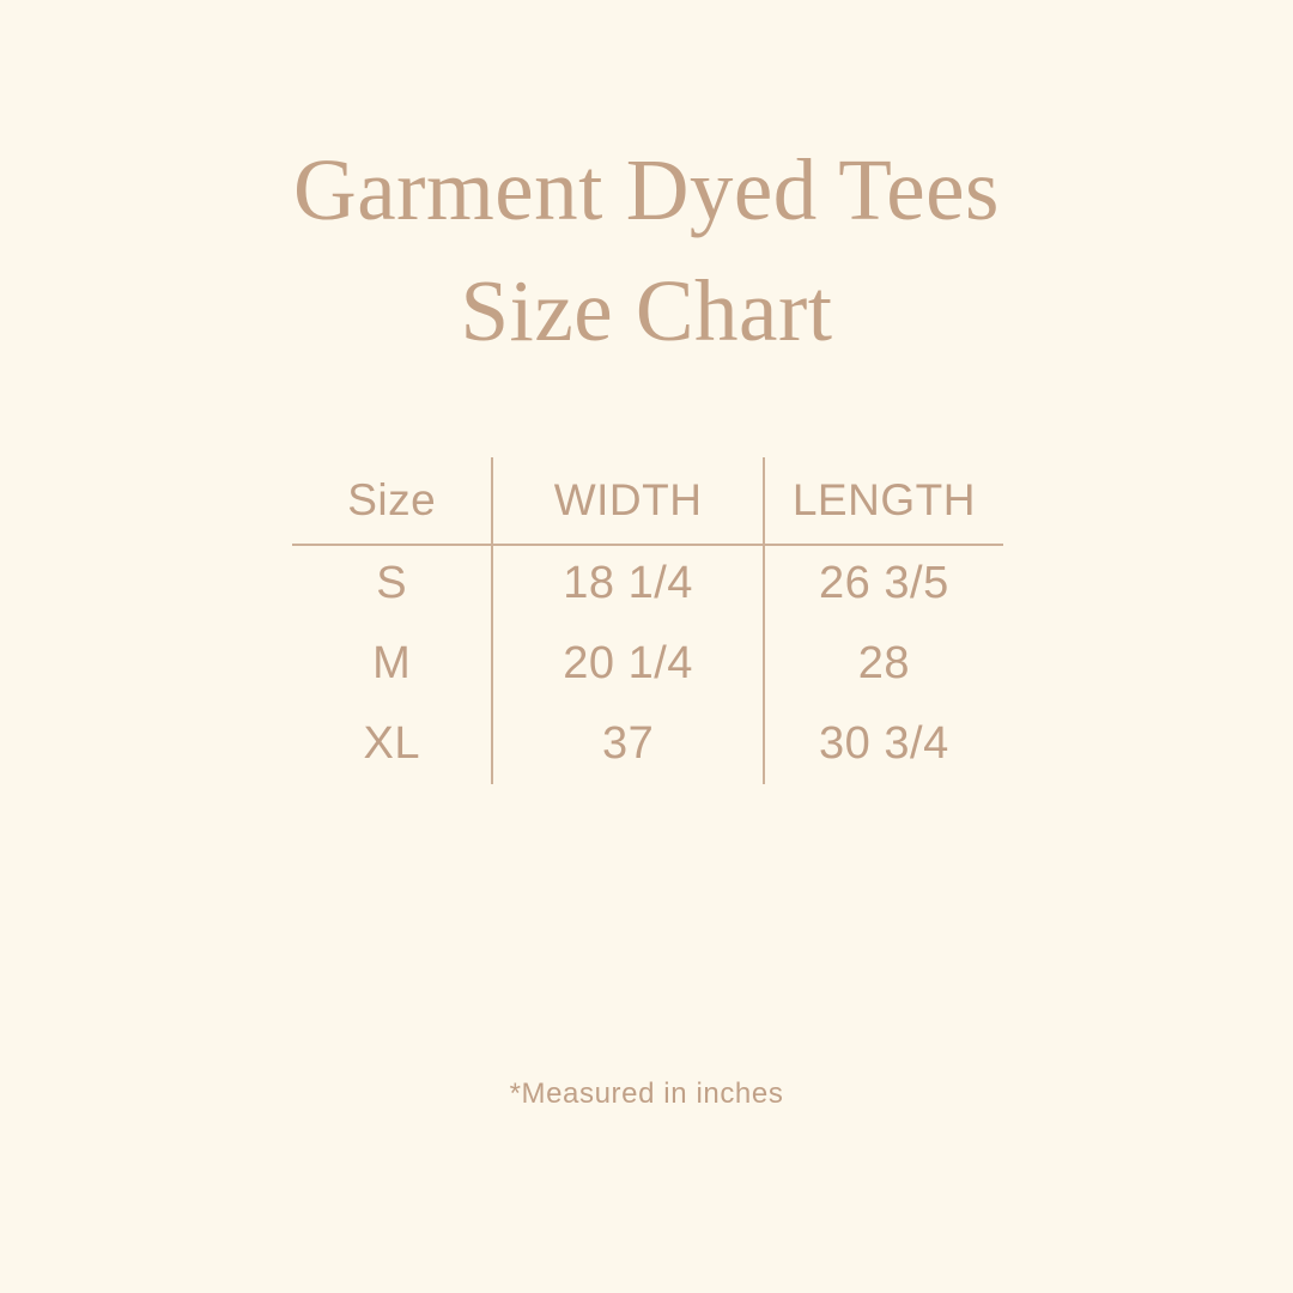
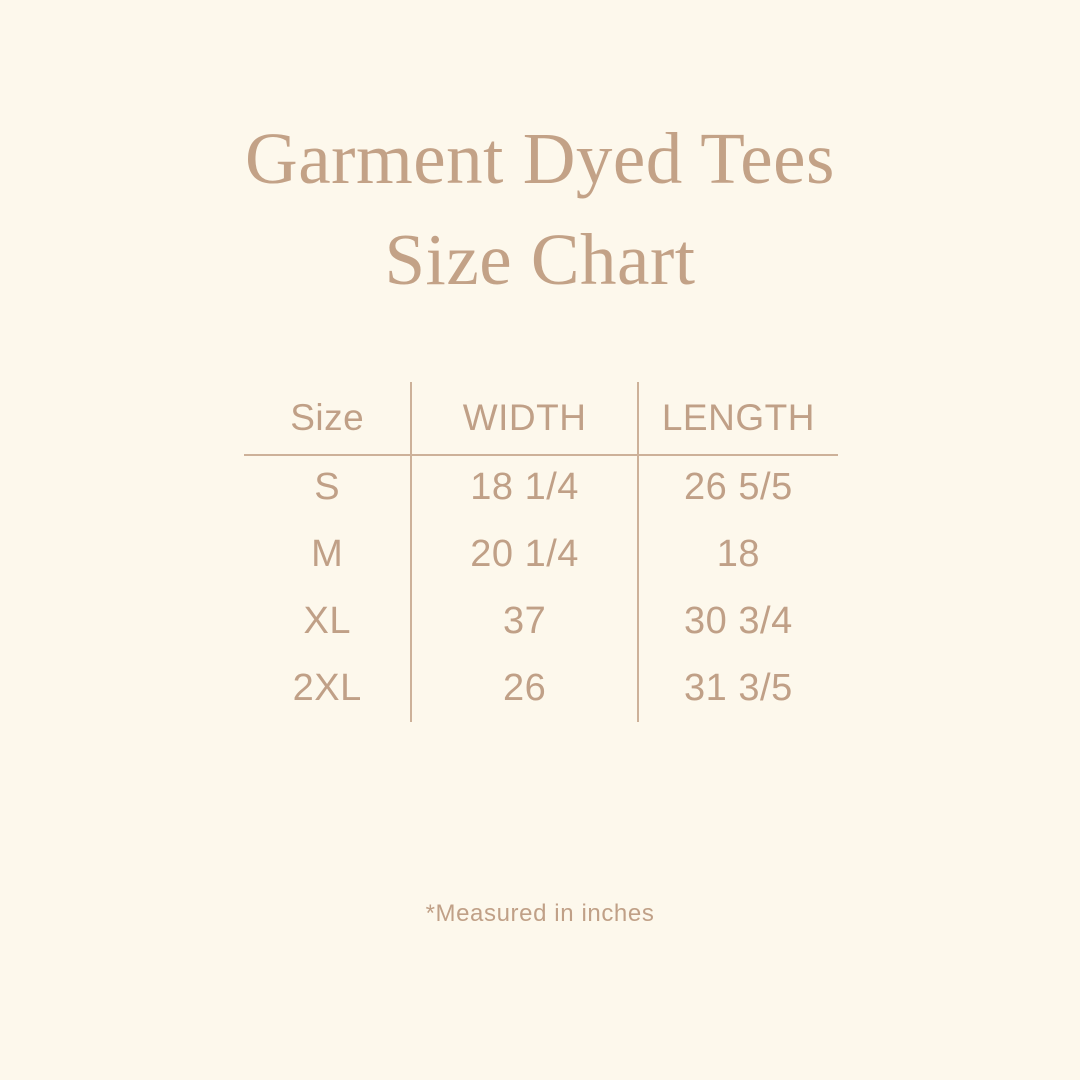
  Garment Dyed Tees
  Size Chart
  Size	WIDTH	LENGTH
- S	18 1/4	26 3/5
+ S	18 1/4	26 5/5
- M	20 1/4	28
+ M	20 1/4	18
  XL	37	30 3/4
+ 2XL	26	31 3/5
  *Measured in inches
